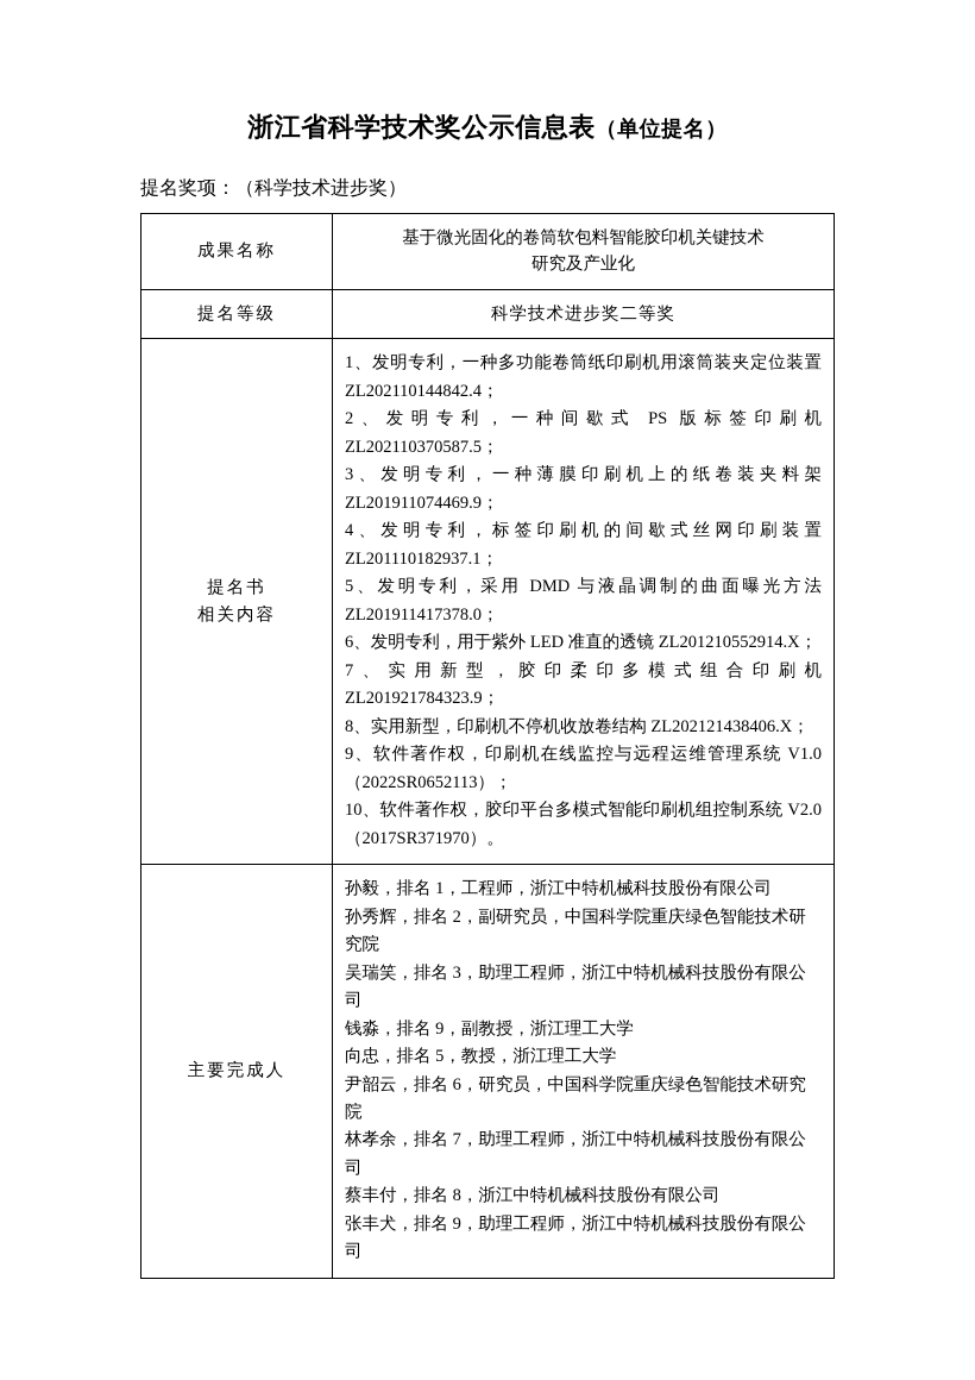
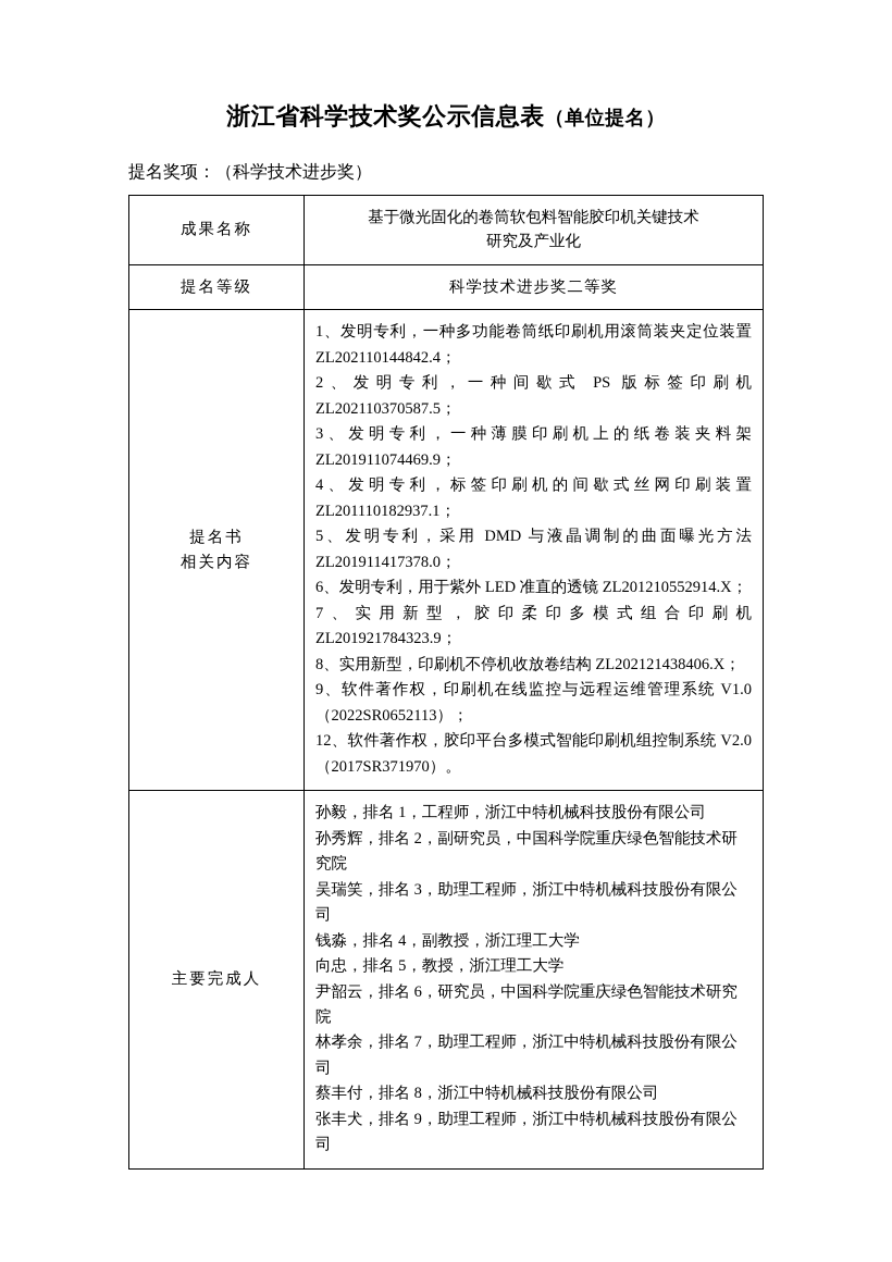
  浙江省科学技术奖公示信息表（单位提名）
  提名奖项：（科学技术进步奖）
  成果名称	基于微光固化的卷筒软包料智能胶印机关键技术 研究及产业化
  提名等级	科学技术进步奖二等奖
- 提名书 相关内容	1、发明专利，一种多功能卷筒纸印刷机用滚筒装夹定位装置 ZL202110144842.4； 2、发明专利，一种间歇式 PS 版标签印刷机 ZL202110370587.5； 3、发明专利，一种薄膜印刷机上的纸卷装夹料架 ZL201911074469.9； 4、发明专利，标签印刷机的间歇式丝网印刷装置 ZL201110182937.1； 5、发明专利，采用 DMD 与液晶调制的曲面曝光方法 ZL201911417378.0； 6、发明专利，用于紫外 LED 准直的透镜 ZL201210552914.X； 7、实用新型，胶印柔印多模式组合印刷机 ZL201921784323.9； 8、实用新型，印刷机不停机收放卷结构 ZL202121438406.X； 9、软件著作权，印刷机在线监控与远程运维管理系统 V1.0（2022SR0652113）； 10、软件著作权，胶印平台多模式智能印刷机组控制系统 V2.0（2017SR371970）。
+ 提名书 相关内容	1、发明专利，一种多功能卷筒纸印刷机用滚筒装夹定位装置 ZL202110144842.4； 2、发明专利，一种间歇式 PS 版标签印刷机 ZL202110370587.5； 3、发明专利，一种薄膜印刷机上的纸卷装夹料架 ZL201911074469.9； 4、发明专利，标签印刷机的间歇式丝网印刷装置 ZL201110182937.1； 5、发明专利，采用 DMD 与液晶调制的曲面曝光方法 ZL201911417378.0； 6、发明专利，用于紫外 LED 准直的透镜 ZL201210552914.X； 7、实用新型，胶印柔印多模式组合印刷机 ZL201921784323.9； 8、实用新型，印刷机不停机收放卷结构 ZL202121438406.X； 9、软件著作权，印刷机在线监控与远程运维管理系统 V1.0（2022SR0652113）； 12、软件著作权，胶印平台多模式智能印刷机组控制系统 V2.0（2017SR371970）。
- 主要完成人	孙毅，排名 1，工程师，浙江中特机械科技股份有限公司 孙秀辉，排名 2，副研究员，中国科学院重庆绿色智能技术研究院 吴瑞笑，排名 3，助理工程师，浙江中特机械科技股份有限公司 钱淼，排名 9，副教授，浙江理工大学 向忠，排名 5，教授，浙江理工大学 尹韶云，排名 6，研究员，中国科学院重庆绿色智能技术研究院 林孝余，排名 7，助理工程师，浙江中特机械科技股份有限公司 蔡丰付，排名 8，浙江中特机械科技股份有限公司 张丰犬，排名 9，助理工程师，浙江中特机械科技股份有限公司
+ 主要完成人	孙毅，排名 1，工程师，浙江中特机械科技股份有限公司 孙秀辉，排名 2，副研究员，中国科学院重庆绿色智能技术研究院 吴瑞笑，排名 3，助理工程师，浙江中特机械科技股份有限公司 钱淼，排名 4，副教授，浙江理工大学 向忠，排名 5，教授，浙江理工大学 尹韶云，排名 6，研究员，中国科学院重庆绿色智能技术研究院 林孝余，排名 7，助理工程师，浙江中特机械科技股份有限公司 蔡丰付，排名 8，浙江中特机械科技股份有限公司 张丰犬，排名 9，助理工程师，浙江中特机械科技股份有限公司
